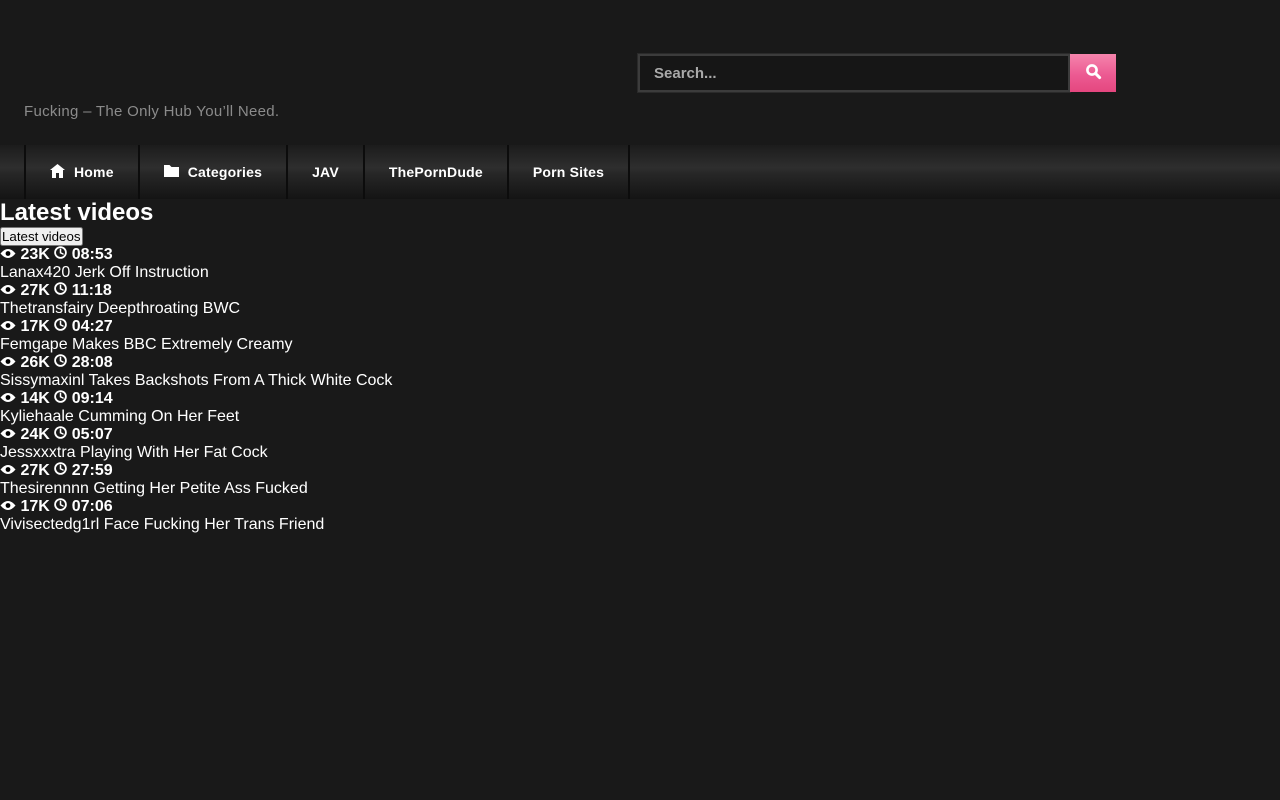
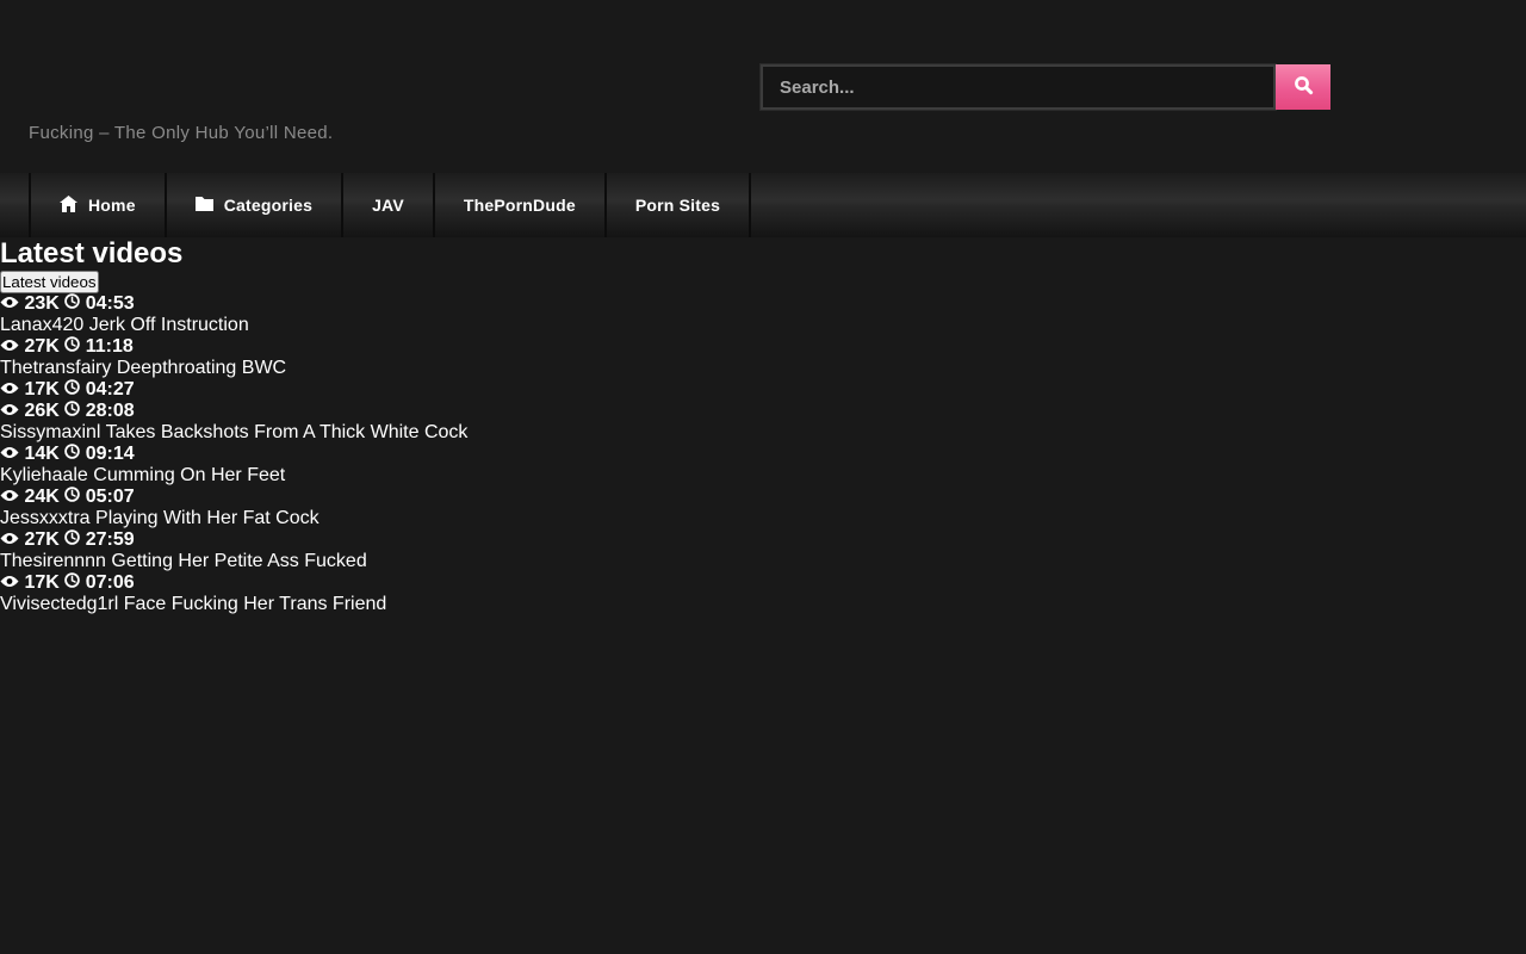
  Search...
  Fucking – The Only Hub You’ll Need.
  Home
  Categories
  JAV
  ThePornDude
  Porn Sites
  Latest videos
  Latest videos
- 23K 08:53
+ 23K 04:53
  Lanax420 Jerk Off Instruction
  27K 11:18
  Thetransfairy Deepthroating BWC
  17K 04:27
- Femgape Makes BBC Extremely Creamy
  26K 28:08
  Sissymaxinl Takes Backshots From A Thick White Cock
  14K 09:14
  Kyliehaale Cumming On Her Feet
  24K 05:07
  Jessxxxtra Playing With Her Fat Cock
  27K 27:59
  Thesirennnn Getting Her Petite Ass Fucked
  17K 07:06
  Vivisectedg1rl Face Fucking Her Trans Friend
